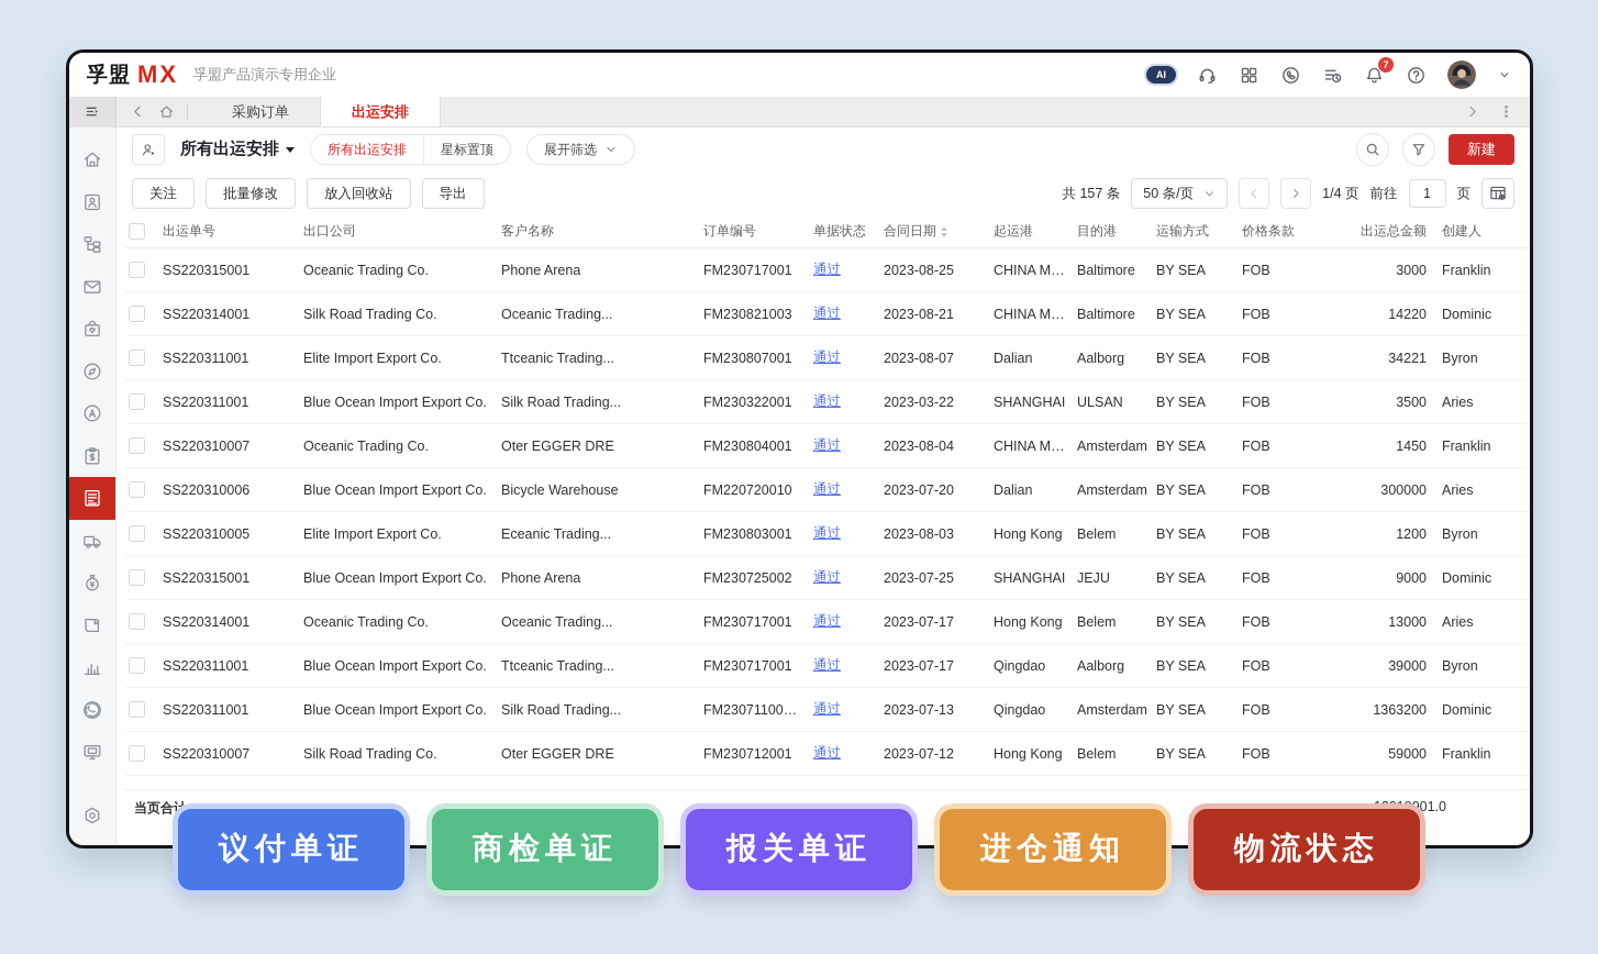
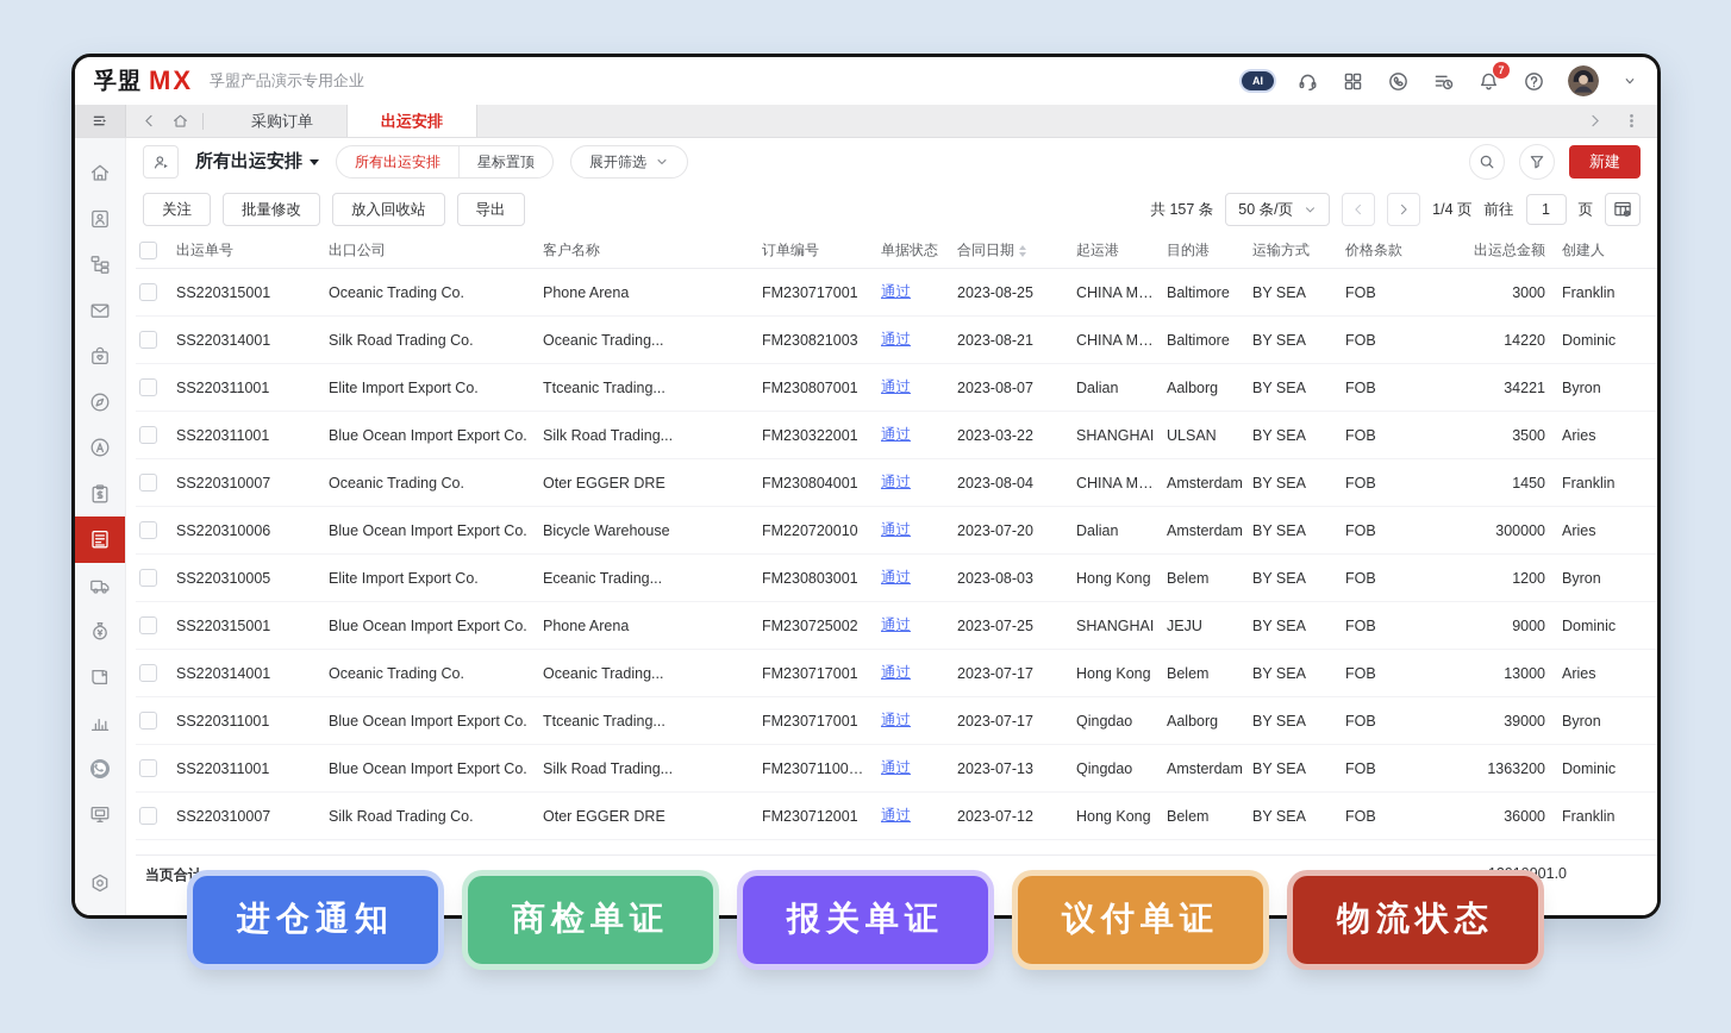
  孚盟
  MX
  孚盟产品演示专用企业
  AI
  7
  采购订单
  出运安排
  所有出运安排
  所有出运安排
  星标置顶
  展开筛选
  新建
  关注
  批量修改
  放入回收站
  导出
  共 157 条
  50 条/页
  1/4 页
  前往
  1
  页
  出运单号
  出口公司
  客户名称
  订单编号
  单据状态
  合同日期
  起运港
  目的港
  运输方式
  价格条款
  出运总金额
  创建人
  SS220315001
  Oceanic Trading Co.
  Phone Arena
  FM230717001
  通过
  2023-08-25
  CHINA MA...
  Baltimore
  BY SEA
  FOB
  3000
  Franklin
  SS220314001
  Silk Road Trading Co.
  Oceanic Trading...
  FM230821003
  通过
  2023-08-21
  CHINA MA...
  Baltimore
  BY SEA
  FOB
  14220
  Dominic
  SS220311001
  Elite Import Export Co.
  Ttceanic Trading...
  FM230807001
  通过
  2023-08-07
  Dalian
  Aalborg
  BY SEA
  FOB
  34221
  Byron
  SS220311001
  Blue Ocean Import Export Co.
  Silk Road Trading...
  FM230322001
  通过
  2023-03-22
  SHANGHAI
  ULSAN
  BY SEA
  FOB
  3500
  Aries
  SS220310007
  Oceanic Trading Co.
  Oter EGGER DRE
  FM230804001
  通过
  2023-08-04
  CHINA MA...
  Amsterdam
  BY SEA
  FOB
  1450
  Franklin
  SS220310006
  Blue Ocean Import Export Co.
  Bicycle Warehouse
  FM220720010
  通过
  2023-07-20
  Dalian
  Amsterdam
  BY SEA
  FOB
  300000
  Aries
  SS220310005
  Elite Import Export Co.
  Eceanic Trading...
  FM230803001
  通过
  2023-08-03
  Hong Kong
  Belem
  BY SEA
  FOB
  1200
  Byron
  SS220315001
  Blue Ocean Import Export Co.
  Phone Arena
  FM230725002
  通过
  2023-07-25
  SHANGHAI
  JEJU
  BY SEA
  FOB
  9000
  Dominic
  SS220314001
  Oceanic Trading Co.
  Oceanic Trading...
  FM230717001
  通过
  2023-07-17
  Hong Kong
  Belem
  BY SEA
  FOB
  13000
  Aries
  SS220311001
  Blue Ocean Import Export Co.
  Ttceanic Trading...
  FM230717001
  通过
  2023-07-17
  Qingdao
  Aalborg
  BY SEA
  FOB
  39000
  Byron
  SS220311001
  Blue Ocean Import Export Co.
  Silk Road Trading...
  FM230711002,F...
  通过
  2023-07-13
  Qingdao
  Amsterdam
  BY SEA
  FOB
  1363200
  Dominic
  SS220310007
  Silk Road Trading Co.
  Oter EGGER DRE
  FM230712001
  通过
  2023-07-12
  Hong Kong
  Belem
  BY SEA
  FOB
- 59000
+ 36000
  Franklin
  当页合计
  12919901.0
- 议付单证
+ 进仓通知
  商检单证
  报关单证
- 进仓通知
+ 议付单证
  物流状态
